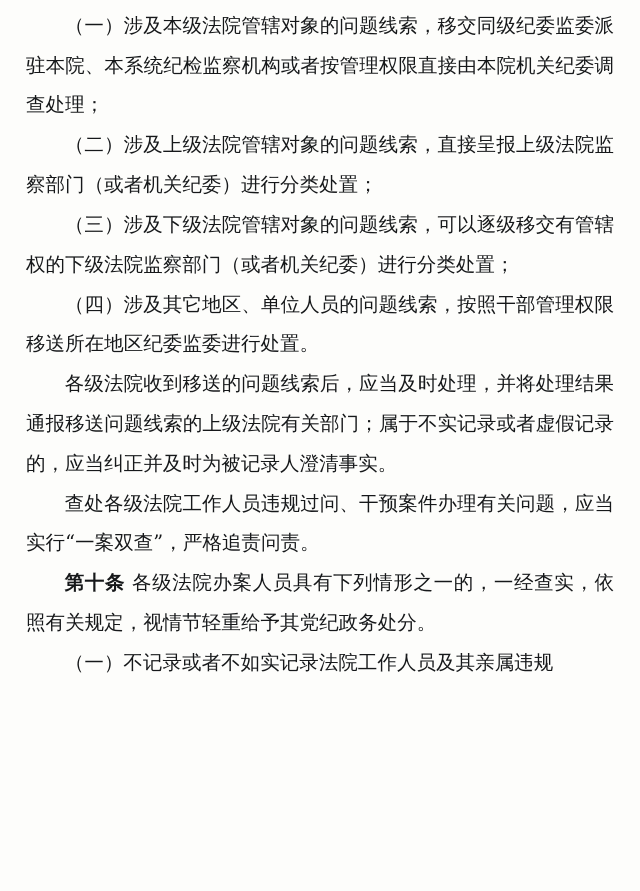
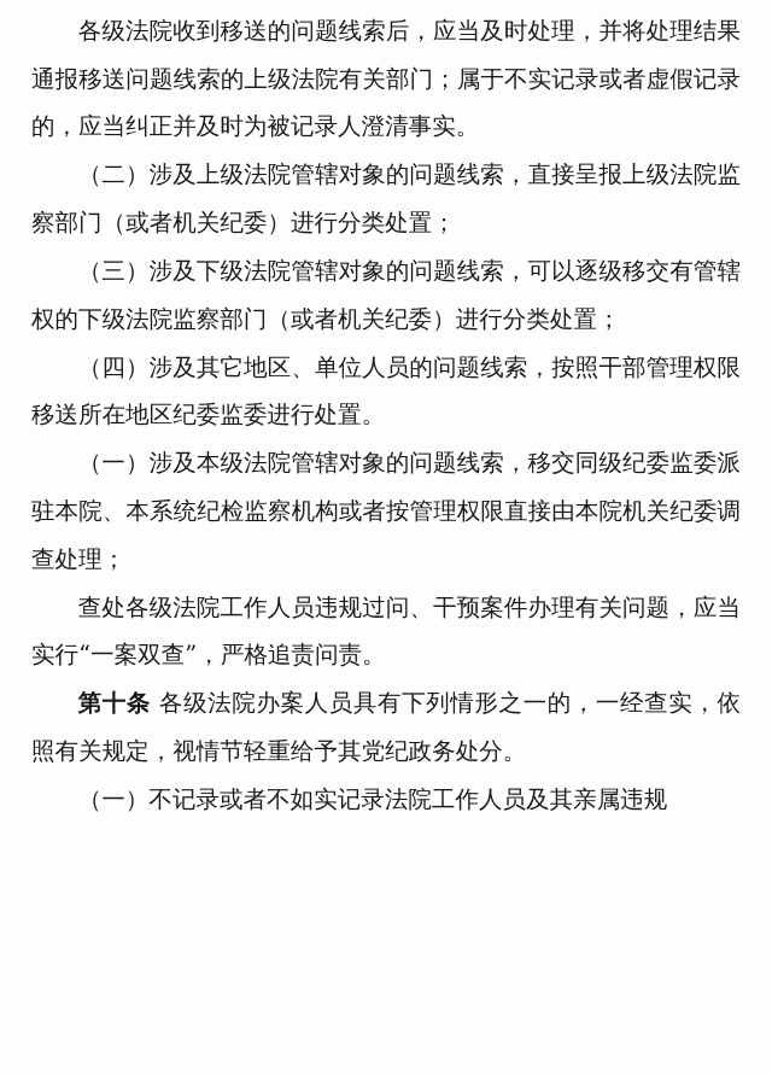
- （一）涉及本级法院管辖对象的问题线索，移交同级纪委监委派驻本院、本系统纪检监察机构或者按管理权限直接由本院机关纪委调查处理；
+ 各级法院收到移送的问题线索后，应当及时处理，并将处理结果通报移送问题线索的上级法院有关部门；属于不实记录或者虚假记录的，应当纠正并及时为被记录人澄清事实。
  （二）涉及上级法院管辖对象的问题线索，直接呈报上级法院监察部门（或者机关纪委）进行分类处置；
  （三）涉及下级法院管辖对象的问题线索，可以逐级移交有管辖权的下级法院监察部门（或者机关纪委）进行分类处置；
  （四）涉及其它地区、单位人员的问题线索，按照干部管理权限移送所在地区纪委监委进行处置。
- 各级法院收到移送的问题线索后，应当及时处理，并将处理结果通报移送问题线索的上级法院有关部门；属于不实记录或者虚假记录的，应当纠正并及时为被记录人澄清事实。
+ （一）涉及本级法院管辖对象的问题线索，移交同级纪委监委派驻本院、本系统纪检监察机构或者按管理权限直接由本院机关纪委调查处理；
  查处各级法院工作人员违规过问、干预案件办理有关问题，应当实行“一案双查”，严格追责问责。
  第十条 各级法院办案人员具有下列情形之一的，一经查实，依照有关规定，视情节轻重给予其党纪政务处分。
  （一）不记录或者不如实记录法院工作人员及其亲属违规
